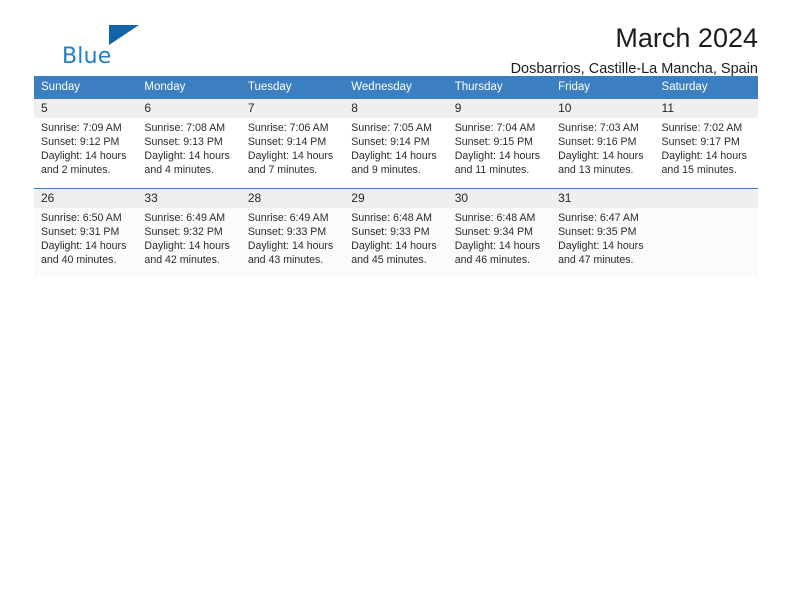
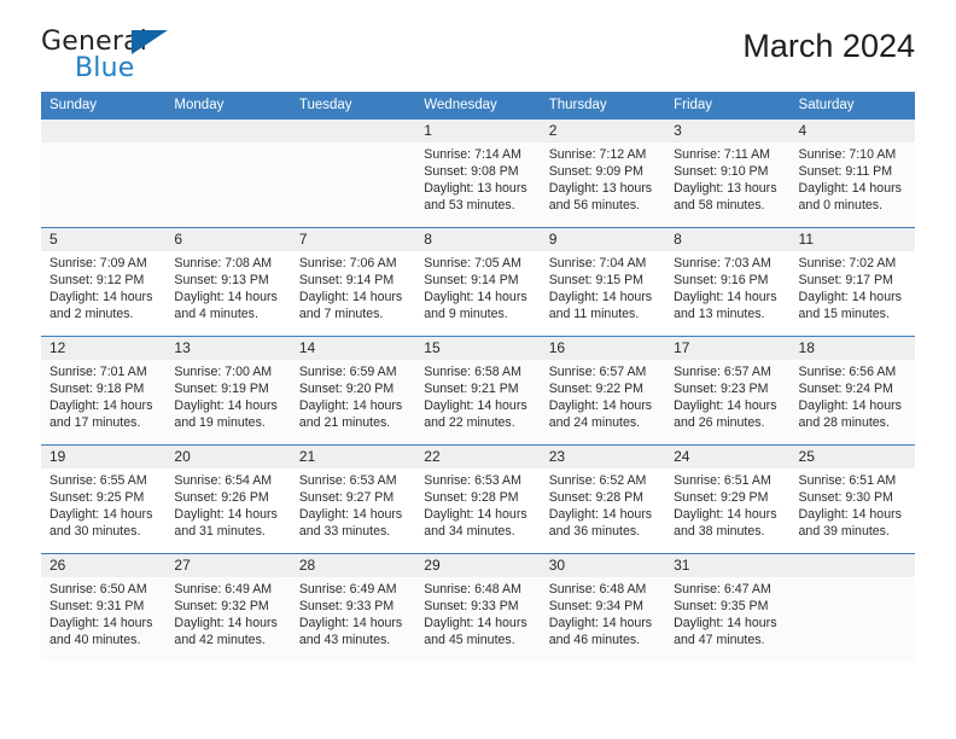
+ General
  Blue
  March 2024
- Dosbarrios, Castille-La Mancha, Spain
  Sunday	Monday	Tuesday	Wednesday	Thursday	Friday	Saturday
+ 			1Sunrise: 7:14 AMSunset: 9:08 PMDaylight: 13 hoursand 53 minutes.	2Sunrise: 7:12 AMSunset: 9:09 PMDaylight: 13 hoursand 56 minutes.	3Sunrise: 7:11 AMSunset: 9:10 PMDaylight: 13 hoursand 58 minutes.	4Sunrise: 7:10 AMSunset: 9:11 PMDaylight: 14 hoursand 0 minutes.
- 5Sunrise: 7:09 AMSunset: 9:12 PMDaylight: 14 hoursand 2 minutes.	6Sunrise: 7:08 AMSunset: 9:13 PMDaylight: 14 hoursand 4 minutes.	7Sunrise: 7:06 AMSunset: 9:14 PMDaylight: 14 hoursand 7 minutes.	8Sunrise: 7:05 AMSunset: 9:14 PMDaylight: 14 hoursand 9 minutes.	9Sunrise: 7:04 AMSunset: 9:15 PMDaylight: 14 hoursand 11 minutes.	10Sunrise: 7:03 AMSunset: 9:16 PMDaylight: 14 hoursand 13 minutes.	11Sunrise: 7:02 AMSunset: 9:17 PMDaylight: 14 hoursand 15 minutes.
+ 5Sunrise: 7:09 AMSunset: 9:12 PMDaylight: 14 hoursand 2 minutes.	6Sunrise: 7:08 AMSunset: 9:13 PMDaylight: 14 hoursand 4 minutes.	7Sunrise: 7:06 AMSunset: 9:14 PMDaylight: 14 hoursand 7 minutes.	8Sunrise: 7:05 AMSunset: 9:14 PMDaylight: 14 hoursand 9 minutes.	9Sunrise: 7:04 AMSunset: 9:15 PMDaylight: 14 hoursand 11 minutes.	8Sunrise: 7:03 AMSunset: 9:16 PMDaylight: 14 hoursand 13 minutes.	11Sunrise: 7:02 AMSunset: 9:17 PMDaylight: 14 hoursand 15 minutes.
+ 12Sunrise: 7:01 AMSunset: 9:18 PMDaylight: 14 hoursand 17 minutes.	13Sunrise: 7:00 AMSunset: 9:19 PMDaylight: 14 hoursand 19 minutes.	14Sunrise: 6:59 AMSunset: 9:20 PMDaylight: 14 hoursand 21 minutes.	15Sunrise: 6:58 AMSunset: 9:21 PMDaylight: 14 hoursand 22 minutes.	16Sunrise: 6:57 AMSunset: 9:22 PMDaylight: 14 hoursand 24 minutes.	17Sunrise: 6:57 AMSunset: 9:23 PMDaylight: 14 hoursand 26 minutes.	18Sunrise: 6:56 AMSunset: 9:24 PMDaylight: 14 hoursand 28 minutes.
+ 19Sunrise: 6:55 AMSunset: 9:25 PMDaylight: 14 hoursand 30 minutes.	20Sunrise: 6:54 AMSunset: 9:26 PMDaylight: 14 hoursand 31 minutes.	21Sunrise: 6:53 AMSunset: 9:27 PMDaylight: 14 hoursand 33 minutes.	22Sunrise: 6:53 AMSunset: 9:28 PMDaylight: 14 hoursand 34 minutes.	23Sunrise: 6:52 AMSunset: 9:28 PMDaylight: 14 hoursand 36 minutes.	24Sunrise: 6:51 AMSunset: 9:29 PMDaylight: 14 hoursand 38 minutes.	25Sunrise: 6:51 AMSunset: 9:30 PMDaylight: 14 hoursand 39 minutes.
- 26Sunrise: 6:50 AMSunset: 9:31 PMDaylight: 14 hoursand 40 minutes.	33Sunrise: 6:49 AMSunset: 9:32 PMDaylight: 14 hoursand 42 minutes.	28Sunrise: 6:49 AMSunset: 9:33 PMDaylight: 14 hoursand 43 minutes.	29Sunrise: 6:48 AMSunset: 9:33 PMDaylight: 14 hoursand 45 minutes.	30Sunrise: 6:48 AMSunset: 9:34 PMDaylight: 14 hoursand 46 minutes.	31Sunrise: 6:47 AMSunset: 9:35 PMDaylight: 14 hoursand 47 minutes.
+ 26Sunrise: 6:50 AMSunset: 9:31 PMDaylight: 14 hoursand 40 minutes.	27Sunrise: 6:49 AMSunset: 9:32 PMDaylight: 14 hoursand 42 minutes.	28Sunrise: 6:49 AMSunset: 9:33 PMDaylight: 14 hoursand 43 minutes.	29Sunrise: 6:48 AMSunset: 9:33 PMDaylight: 14 hoursand 45 minutes.	30Sunrise: 6:48 AMSunset: 9:34 PMDaylight: 14 hoursand 46 minutes.	31Sunrise: 6:47 AMSunset: 9:35 PMDaylight: 14 hoursand 47 minutes.
